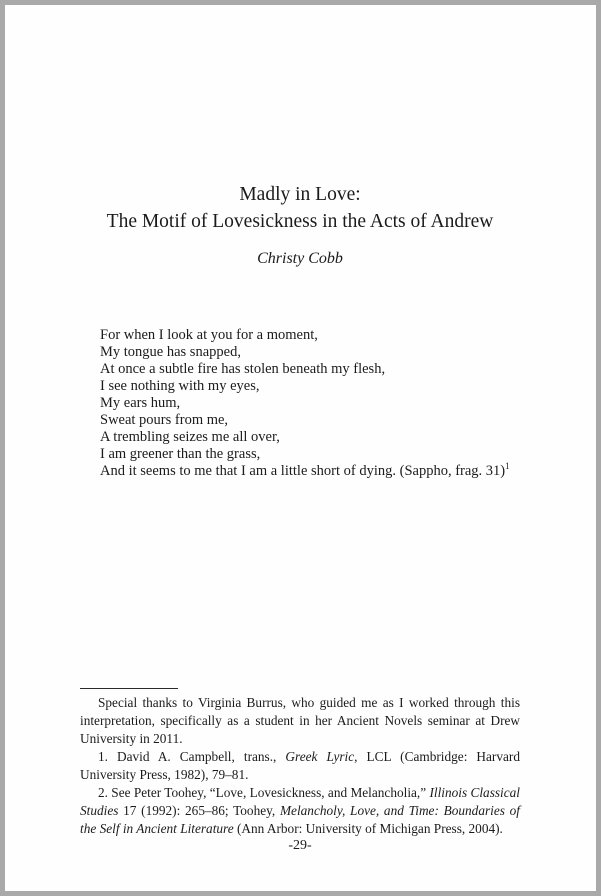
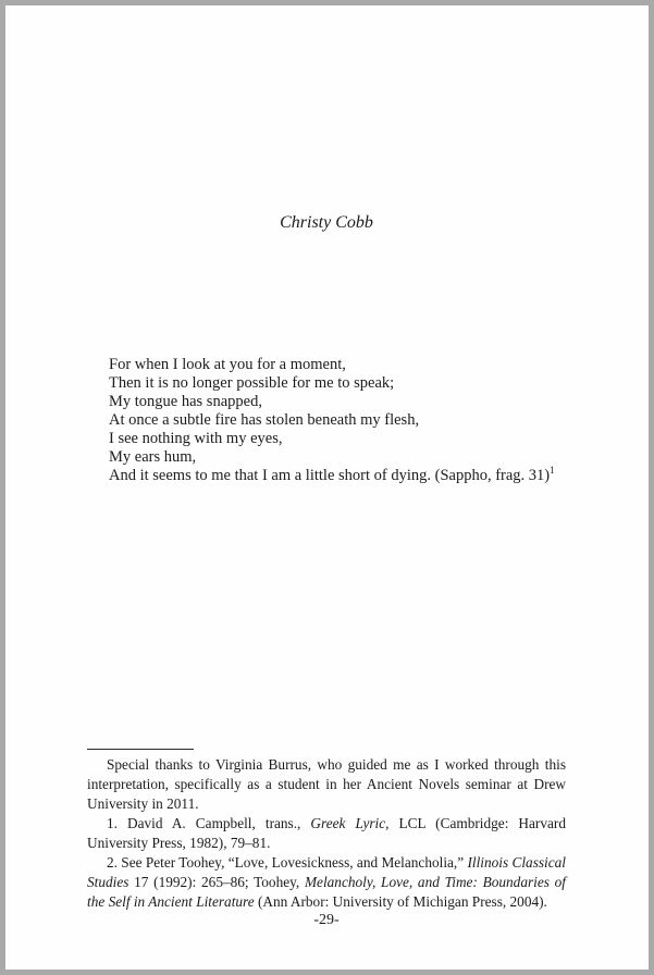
- Madly in Love:
- The Motif of Lovesickness in the Acts of Andrew
  Christy Cobb
  For when I look at you for a moment,
+ Then it is no longer possible for me to speak;
  My tongue has snapped,
  At once a subtle fire has stolen beneath my flesh,
  I see nothing with my eyes,
  My ears hum,
- Sweat pours from me,
- A trembling seizes me all over,
- I am greener than the grass,
  And it seems to me that I am a little short of dying. (Sappho, frag. 31)1
  Special thanks to Virginia Burrus, who guided me as I worked through this interpretation, specifically as a student in her Ancient Novels seminar at Drew University in 2011.
  1. David A. Campbell, trans., Greek Lyric, LCL (Cambridge: Harvard University Press, 1982), 79–81.
  2. See Peter Toohey, “Love, Lovesickness, and Melancholia,” Illinois Classical Studies 17 (1992): 265–86; Toohey, Melancholy, Love, and Time: Boundaries of the Self in Ancient Literature (Ann Arbor: University of Michigan Press, 2004).
  -29-
